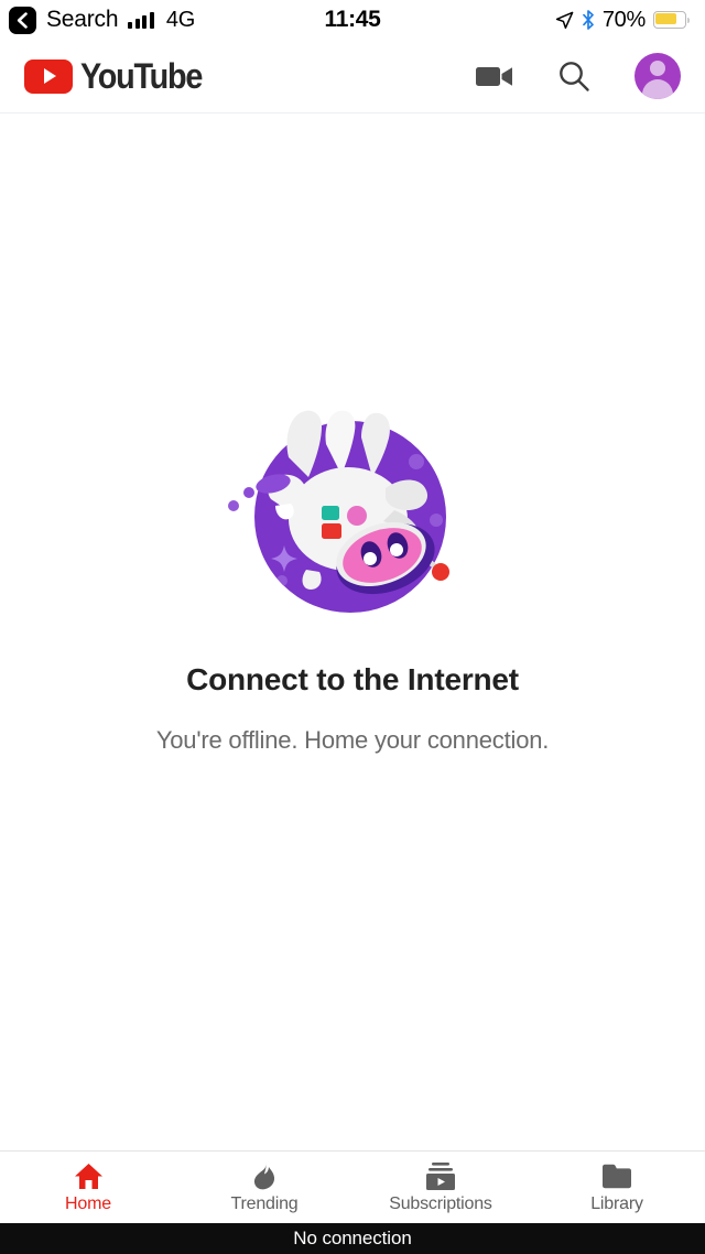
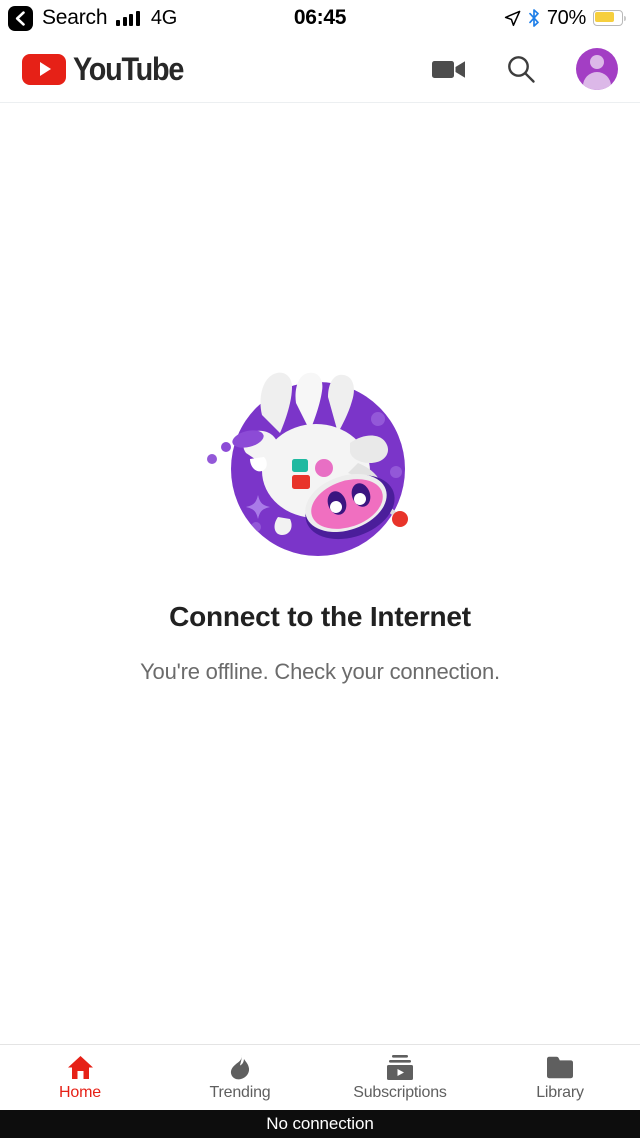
  Search
  4G
- 11:45
+ 06:45
  70%
  YouTube
  Connect to the Internet
- You're offline. Home your connection.
+ You're offline. Check your connection.
  Home
  Trending
  Subscriptions
  Library
  No connection
